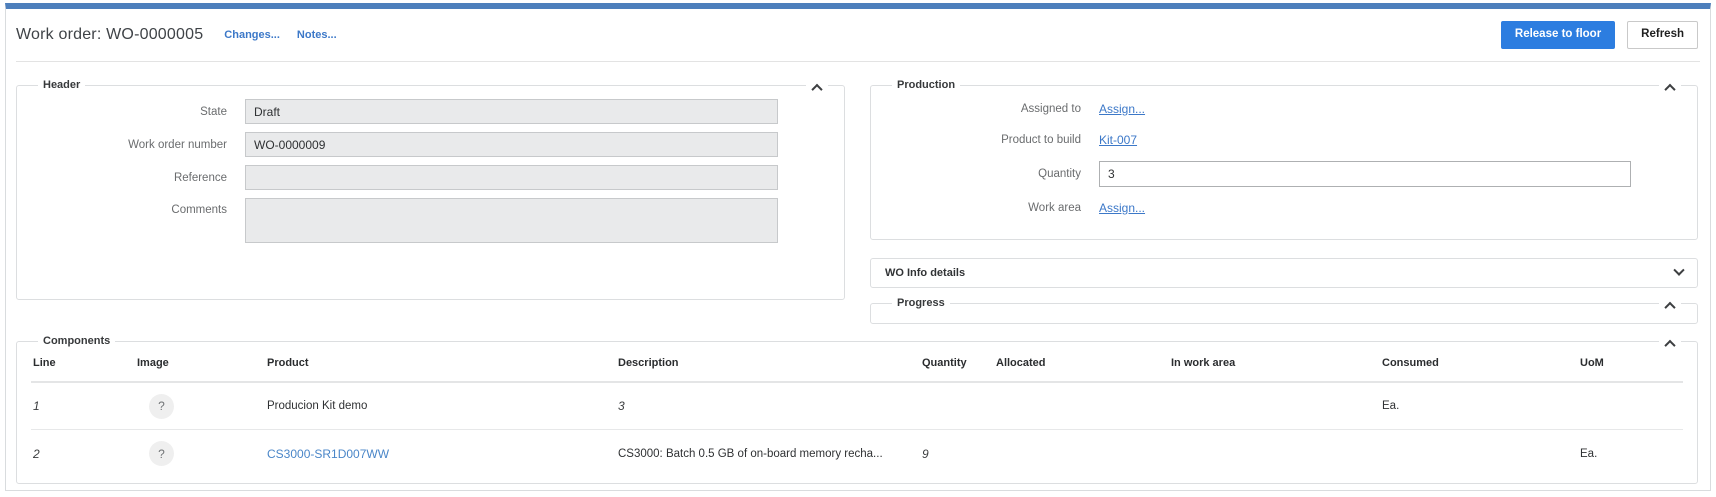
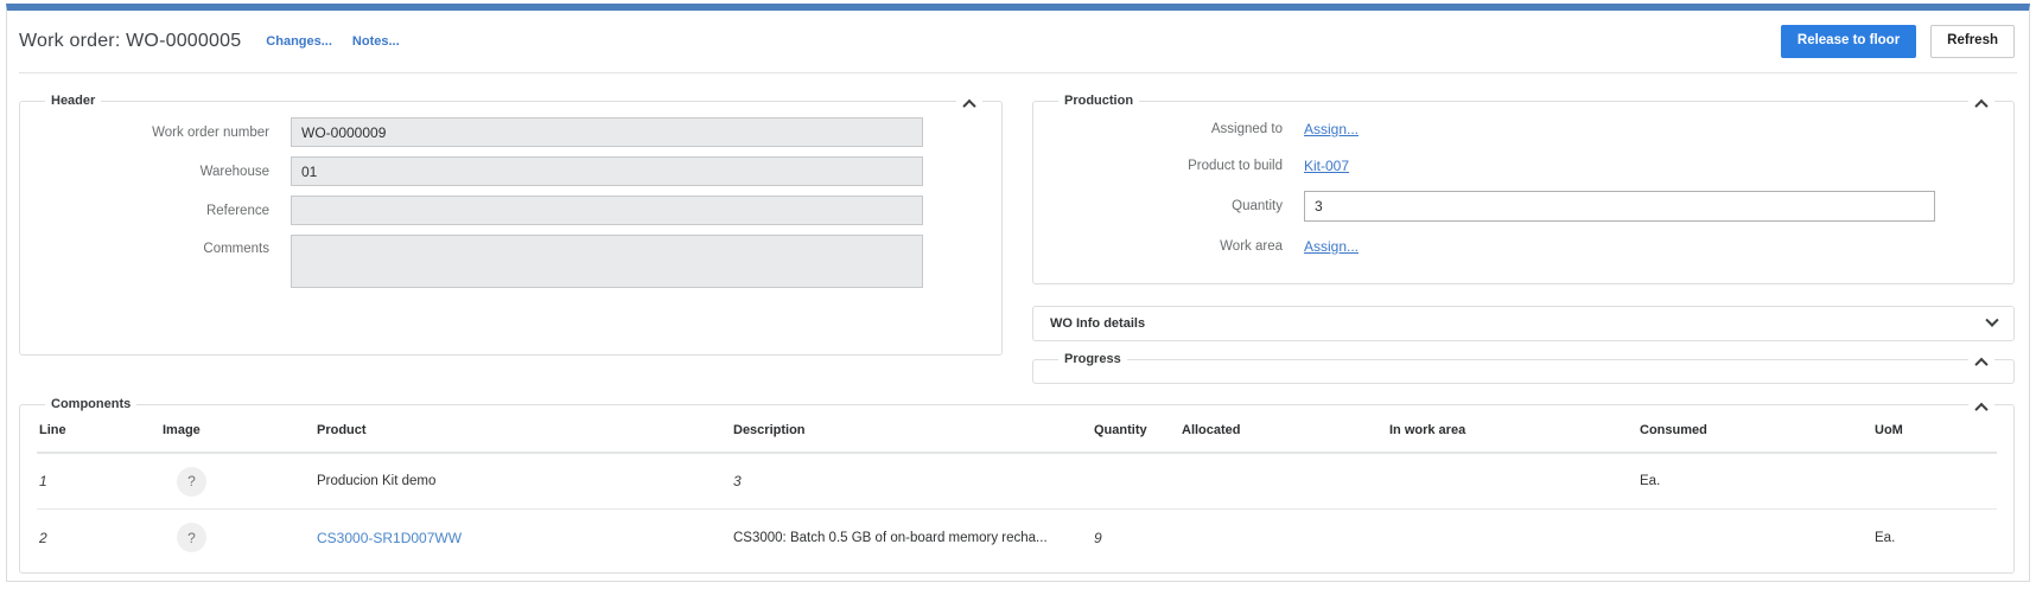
  Work order: WO-0000005
  Changes...
  Notes...
  Release to floor
  Refresh
  Header
- State
- Draft
  Work order number
  WO-0000009
+ Warehouse
+ 01
  Reference
  Comments
  Production
  Assigned to
  Assign...
  Product to build
  Kit-007
  Quantity
  3
  Work area
  Assign...
  WO Info details
  Progress
  Components
  Line
  Image
  Product
  Description
  Quantity
  Allocated
  In work area
  Consumed
  UoM
  1
  ?
  Producion Kit demo
  3
  Ea.
  2
  ?
  CS3000-SR1D007WW
  CS3000: Batch 0.5 GB of on-board memory recha...
  9
  Ea.
